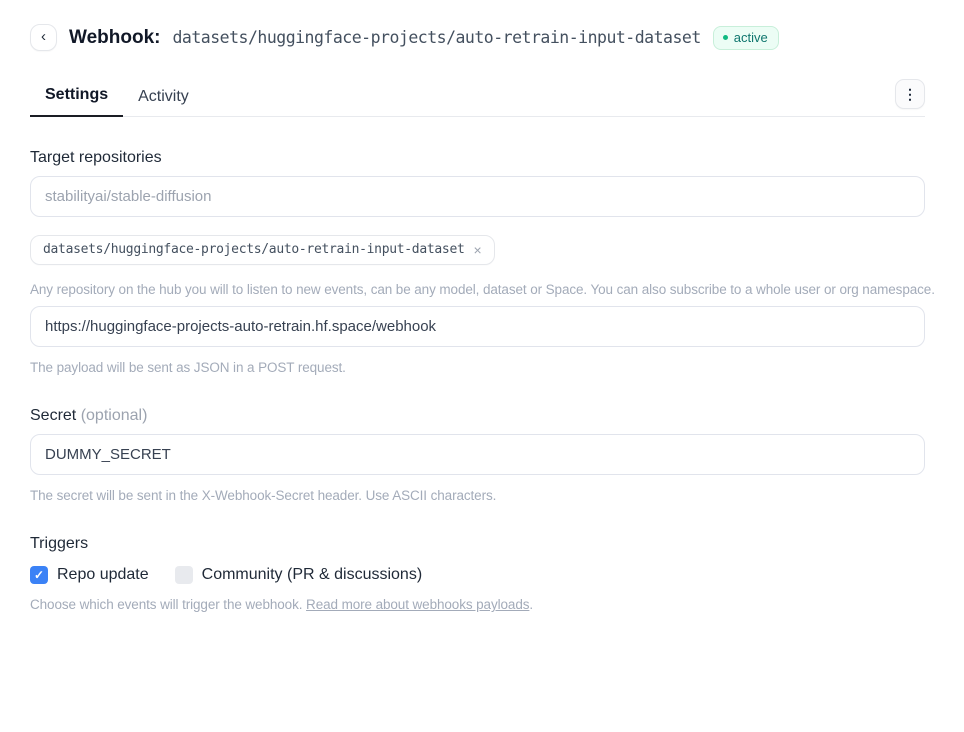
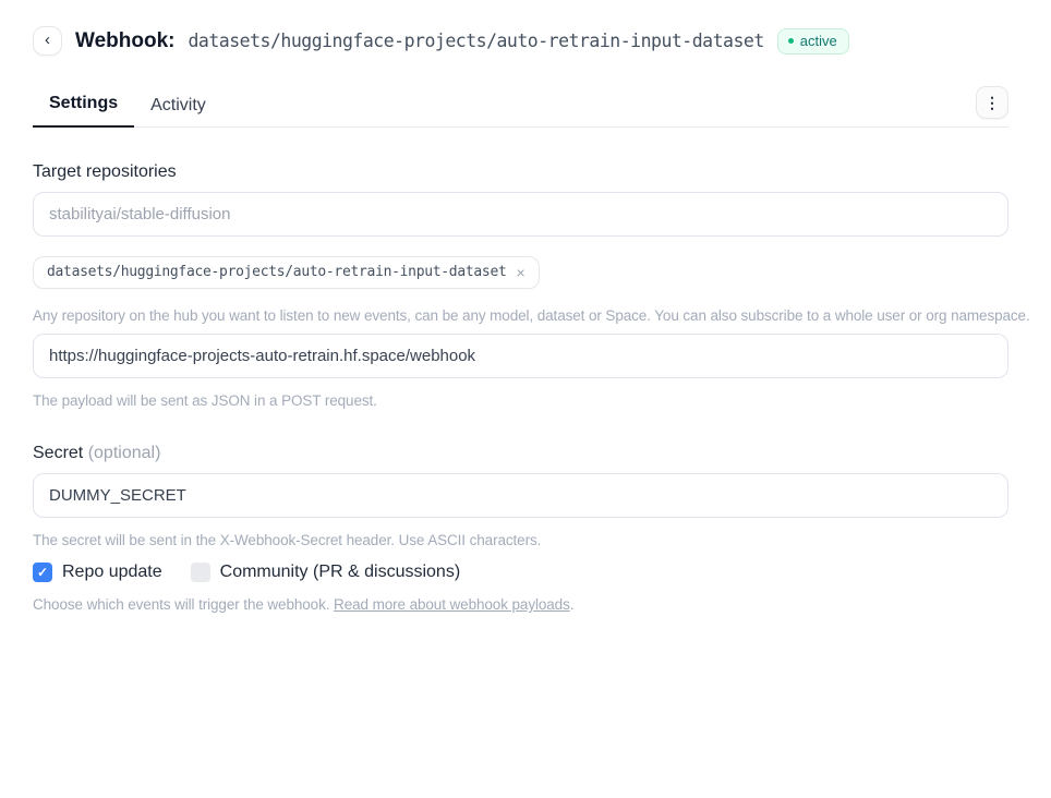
  ‹
  Webhook:
  datasets/huggingface-projects/auto-retrain-input-dataset
  active
  Settings
  Activity
  ⋮
  Target repositories
  stabilityai/stable-diffusion
  datasets/huggingface-projects/auto-retrain-input-dataset
  ×
- Any repository on the hub you will to listen to new events, can be any model, dataset or Space. You can also subscribe to a whole user or org namespace.
+ Any repository on the hub you want to listen to new events, can be any model, dataset or Space. You can also subscribe to a whole user or org namespace.
  https://huggingface-projects-auto-retrain.hf.space/webhook
  The payload will be sent as JSON in a POST request.
  Secret (optional)
  DUMMY_SECRET
  The secret will be sent in the X-Webhook-Secret header. Use ASCII characters.
- Triggers
  ✓
  Repo update
  Community (PR & discussions)
- Choose which events will trigger the webhook. Read more about webhooks payloads.
+ Choose which events will trigger the webhook. Read more about webhook payloads.
